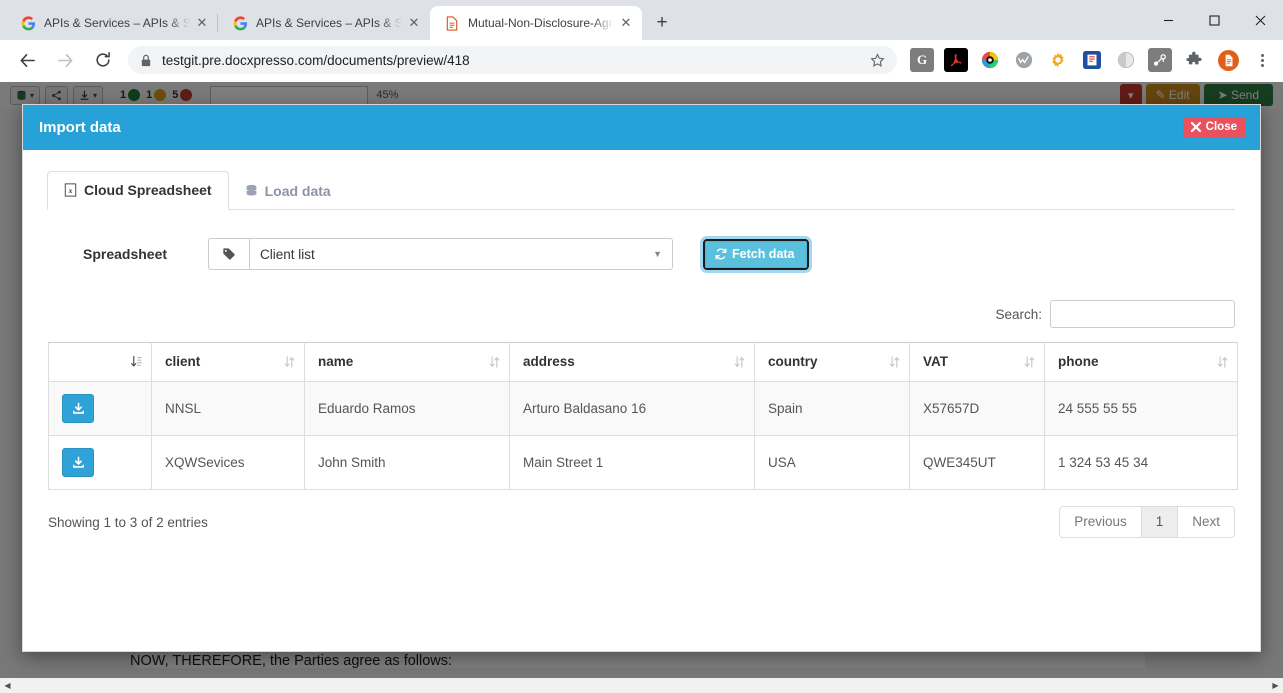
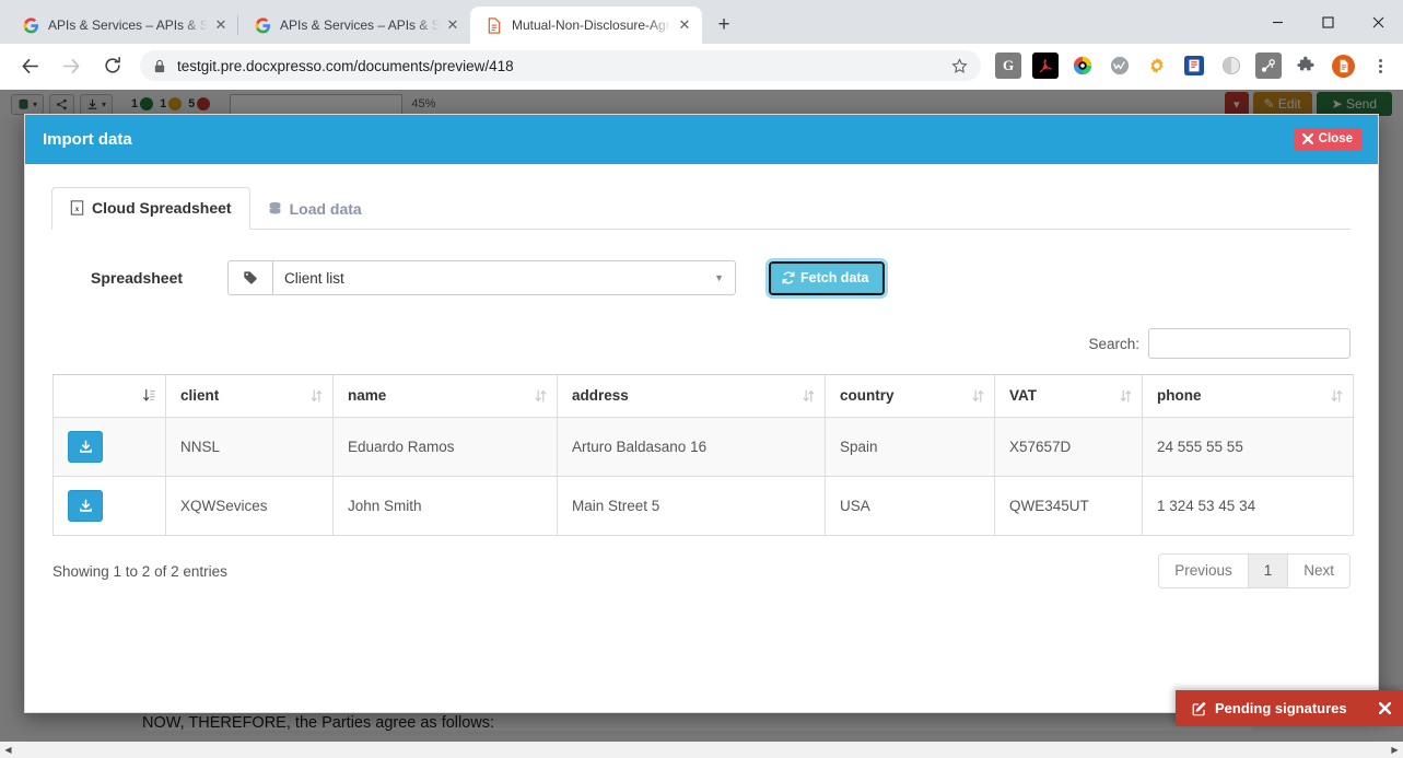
  APIs & Services – APIs & S
  ✕
  APIs & Services – APIs & S
  ✕
  Mutual-Non-Disclosure-Agr
  ✕
  +
  testgit.pre.docxpresso.com/documents/preview/418
  G
  ▾
  ▾
  1
  1
  5
  45%
  ▾
  ✎
  Edit
  ➤
  Send
  NOW, THEREFORE, the Parties agree as follows:
  ◀
  ▶
  Import data
  Close
  x
  Cloud Spreadsheet
  Load data
  Spreadsheet
  Client list
  ▼
  Fetch data
  Search:
  	client	name	address	country	VAT	phone
  	NNSL	Eduardo Ramos	Arturo Baldasano 16	Spain	X57657D	24 555 55 55
- 	XQWSevices	John Smith	Main Street 1	USA	QWE345UT	1 324 53 45 34
+ 	XQWSevices	John Smith	Main Street 5	USA	QWE345UT	1 324 53 45 34
- Showing 1 to 3 of 2 entries
+ Showing 1 to 2 of 2 entries
  Previous
  1
  Next
+ Pending signatures
